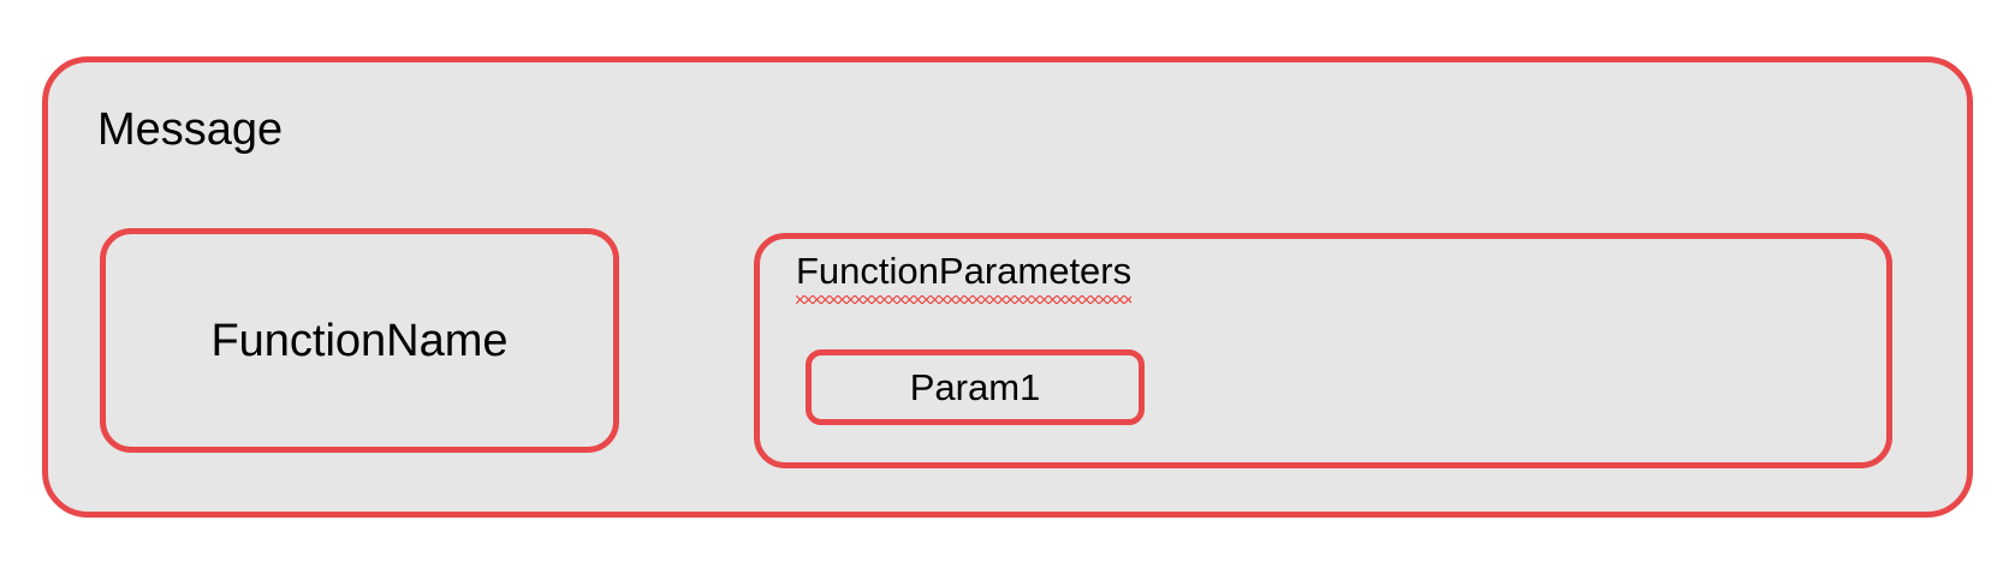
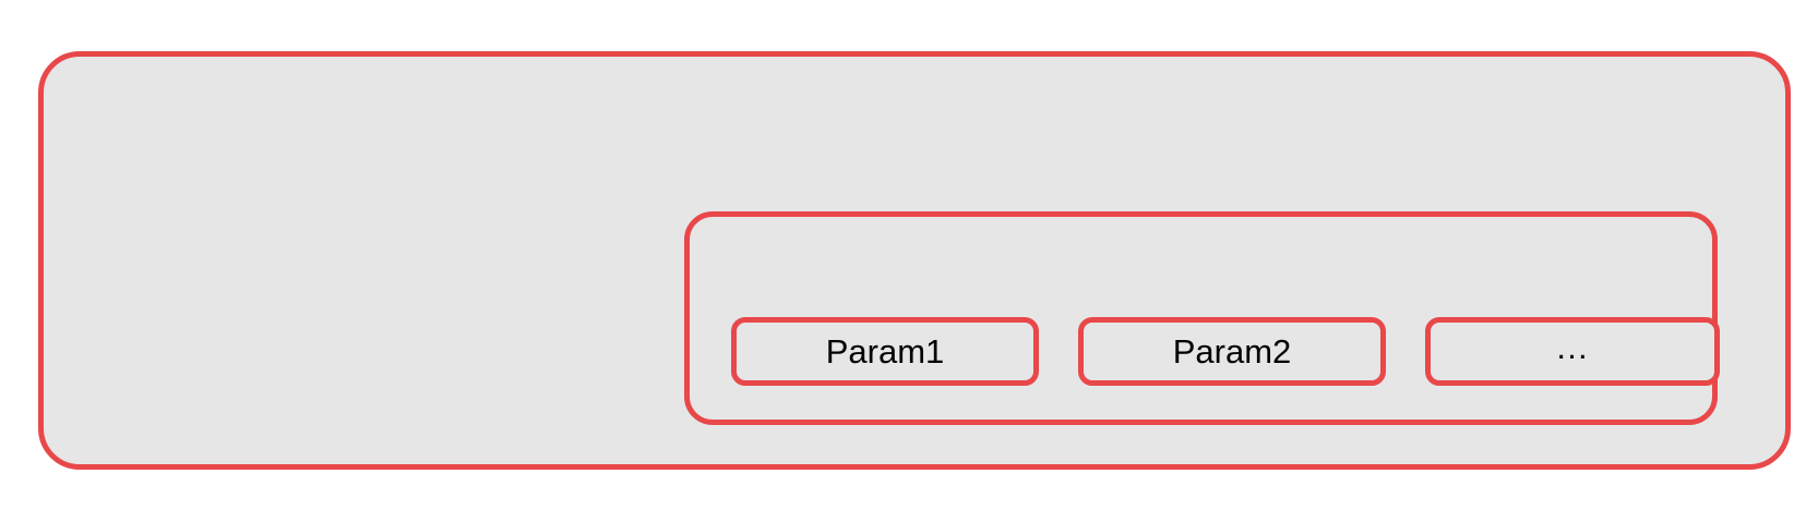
- Message
- FunctionName
- FunctionParameters
  Param1
+ Param2
+ …
